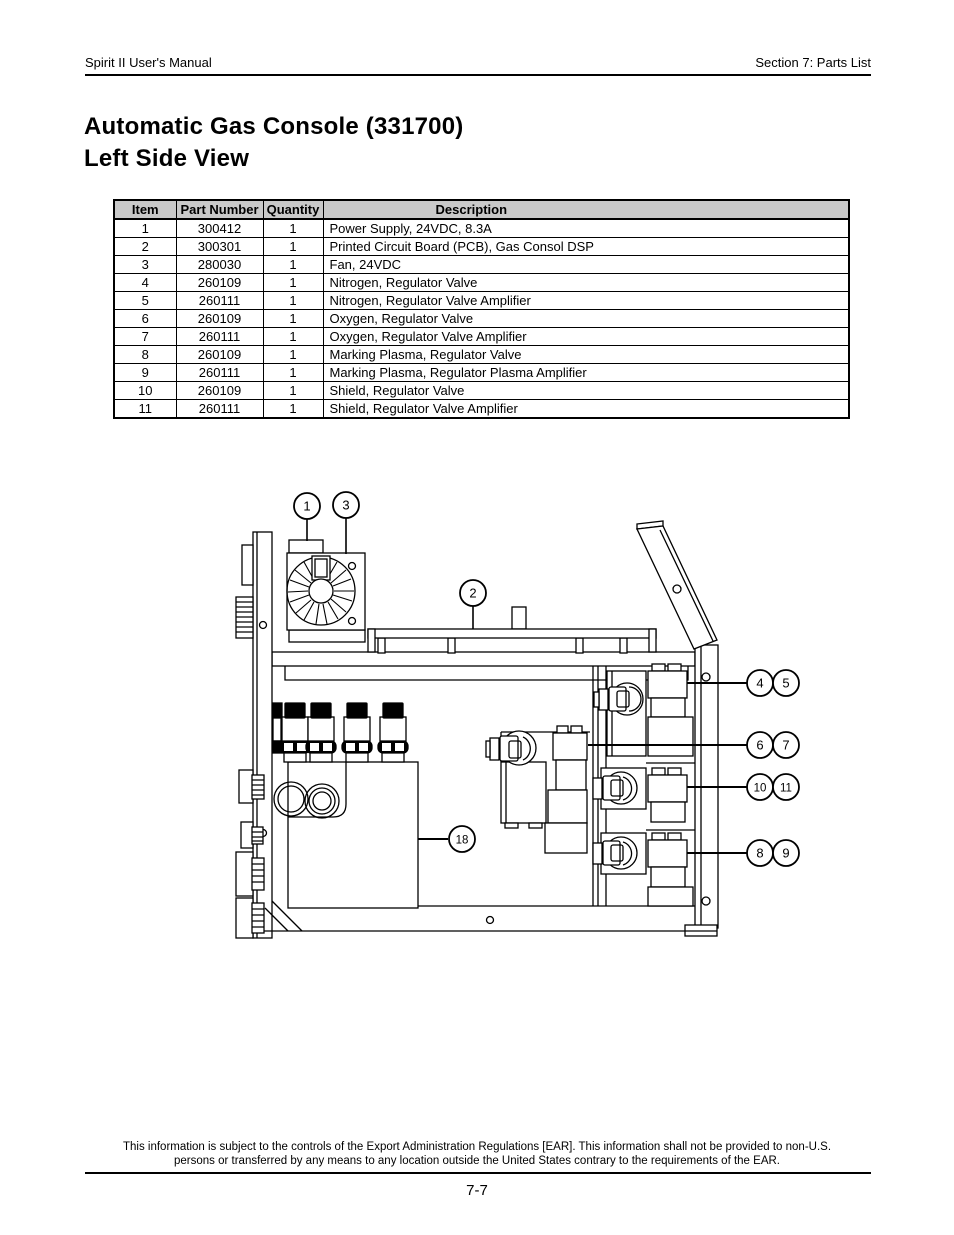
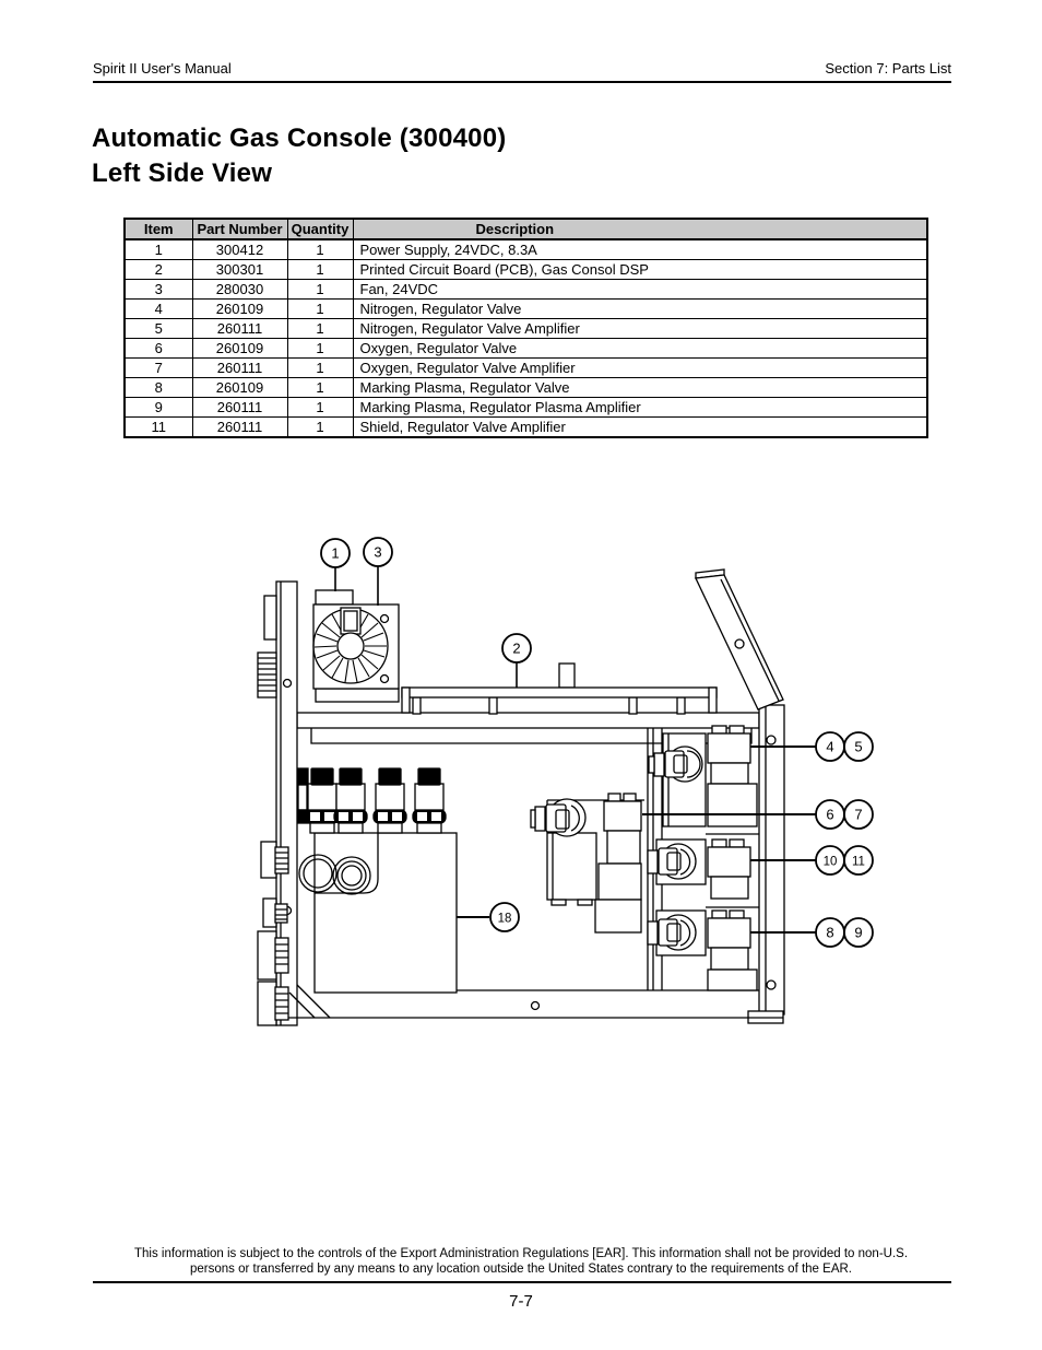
  Spirit II User's Manual
  Section 7: Parts List
- Automatic Gas Console (331700)
+ Automatic Gas Console (300400)
  Left Side View
  Item	Part Number	Quantity	Description
  1	300412	1	Power Supply, 24VDC, 8.3A
  2	300301	1	Printed Circuit Board (PCB), Gas Consol DSP
  3	280030	1	Fan, 24VDC
  4	260109	1	Nitrogen, Regulator Valve
  5	260111	1	Nitrogen, Regulator Valve Amplifier
  6	260109	1	Oxygen, Regulator Valve
  7	260111	1	Oxygen, Regulator Valve Amplifier
  8	260109	1	Marking Plasma, Regulator Valve
  9	260111	1	Marking Plasma, Regulator Plasma Amplifier
- 10	260109	1	Shield, Regulator Valve
  11	260111	1	Shield, Regulator Valve Amplifier
  1
  3
  2
  4
  5
  6
  7
  10
  11
  8
  9
  18
  This information is subject to the controls of the Export Administration Regulations [EAR]. This information shall not be provided to non-U.S. persons or transferred by any means to any location outside the United States contrary to the requirements of the EAR.
  7-7
